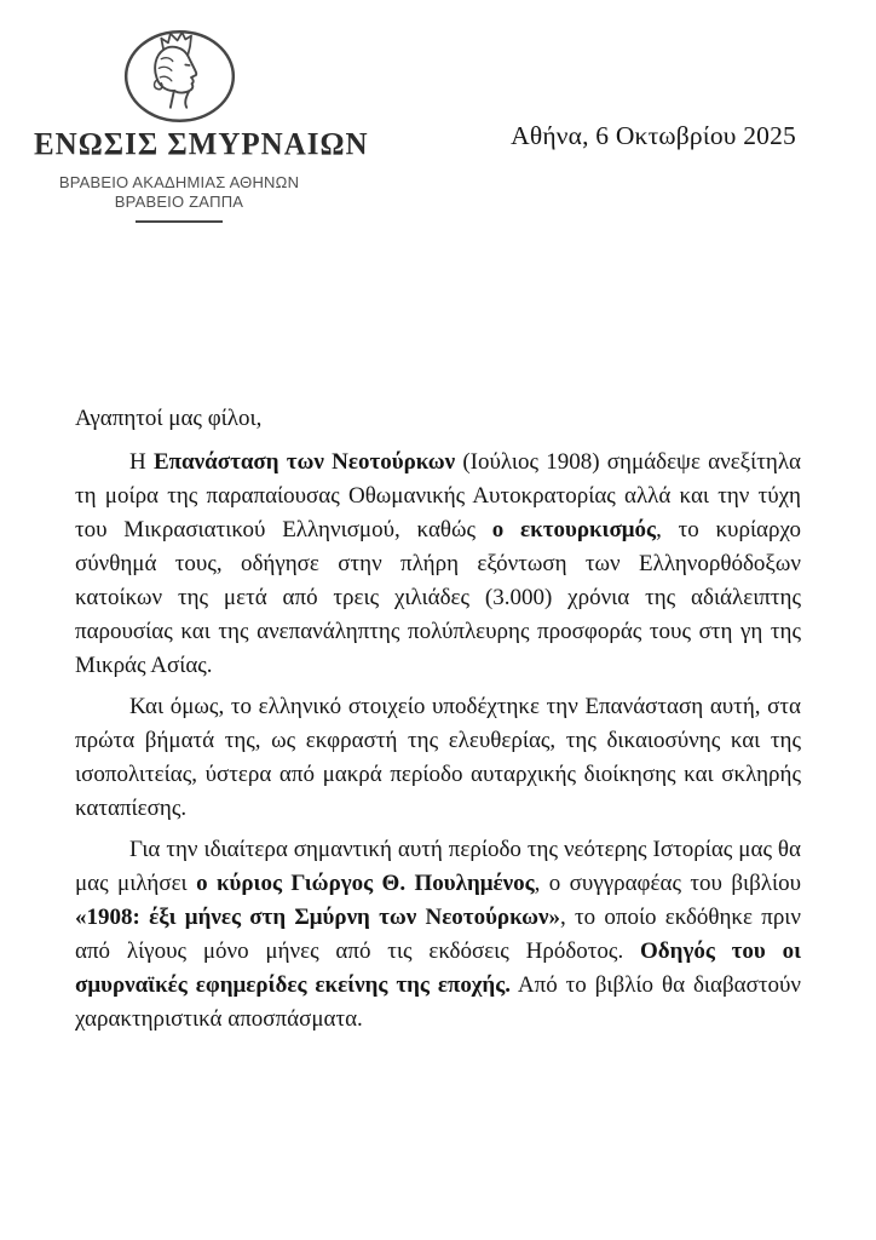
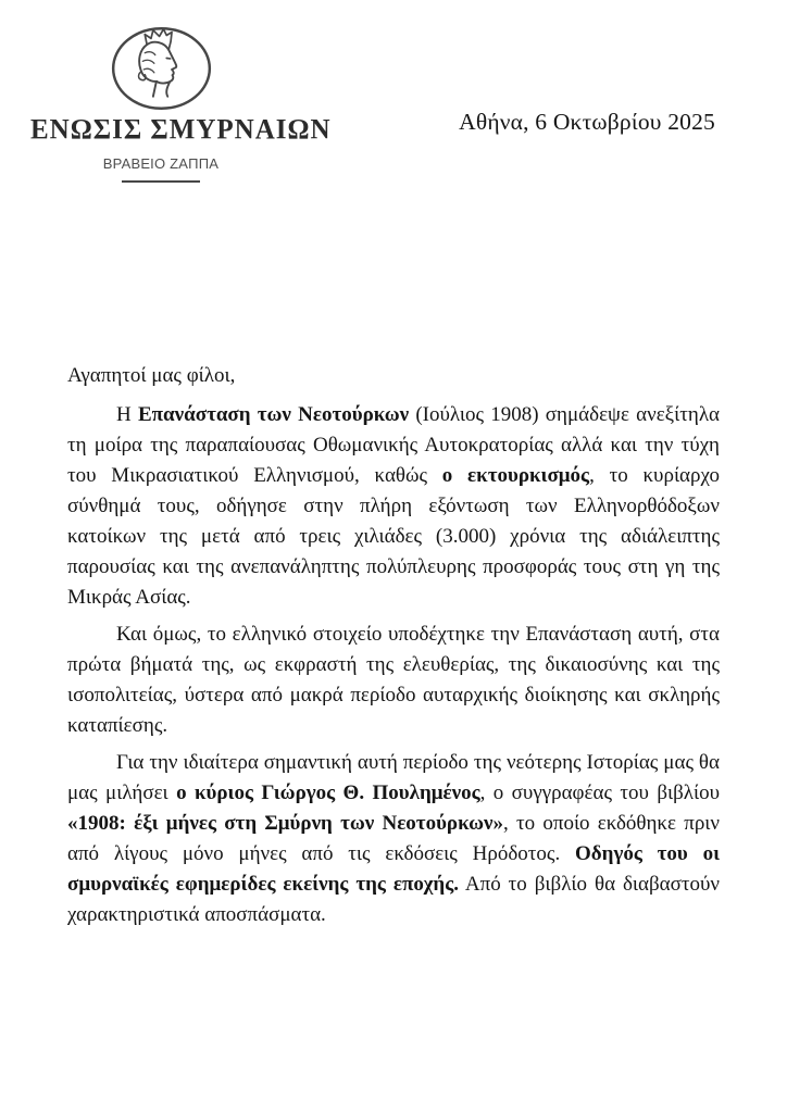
  ΕΝΩΣΙΣ ΣΜΥΡΝΑΙΩΝ
- ΒΡΑΒΕΙΟ ΑΚΑΔΗΜΙΑΣ ΑΘΗΝΩΝ
  ΒΡΑΒΕΙΟ ΖΑΠΠΑ
  Αθήνα, 6 Οκτωβρίου 2025
  Αγαπητοί μας φίλοι,
  Η Επανάσταση των Νεοτούρκων (Ιούλιος 1908) σημάδεψε ανεξίτηλα τη μοίρα της παραπαίουσας Οθωμανικής Αυτοκρατορίας αλλά και την τύχη του Μικρασιατικού Ελληνισμού, καθώς ο εκτουρκισμός, το κυρίαρχο σύνθημά τους, οδήγησε στην πλήρη εξόντωση των Ελληνορθόδοξων κατοίκων της μετά από τρεις χιλιάδες (3.000) χρόνια της αδιάλειπτης παρουσίας και της ανεπανάληπτης πολύπλευρης προσφοράς τους στη γη της Μικράς Ασίας.
  Και όμως, το ελληνικό στοιχείο υποδέχτηκε την Επανάσταση αυτή, στα πρώτα βήματά της, ως εκφραστή της ελευθερίας, της δικαιοσύνης και της ισοπολιτείας, ύστερα από μακρά περίοδο αυταρχικής διοίκησης και σκληρής καταπίεσης.
  Για την ιδιαίτερα σημαντική αυτή περίοδο της νεότερης Ιστορίας μας θα μας μιλήσει ο κύριος Γιώργος Θ. Πουλημένος, ο συγγραφέας του βιβλίου «1908: έξι μήνες στη Σμύρνη των Νεοτούρκων», το οποίο εκδόθηκε πριν από λίγους μόνο μήνες από τις εκδόσεις Ηρόδοτος. Οδηγός του οι σμυρναϊκές εφημερίδες εκείνης της εποχής. Από το βιβλίο θα διαβαστούν χαρακτηριστικά αποσπάσματα.
